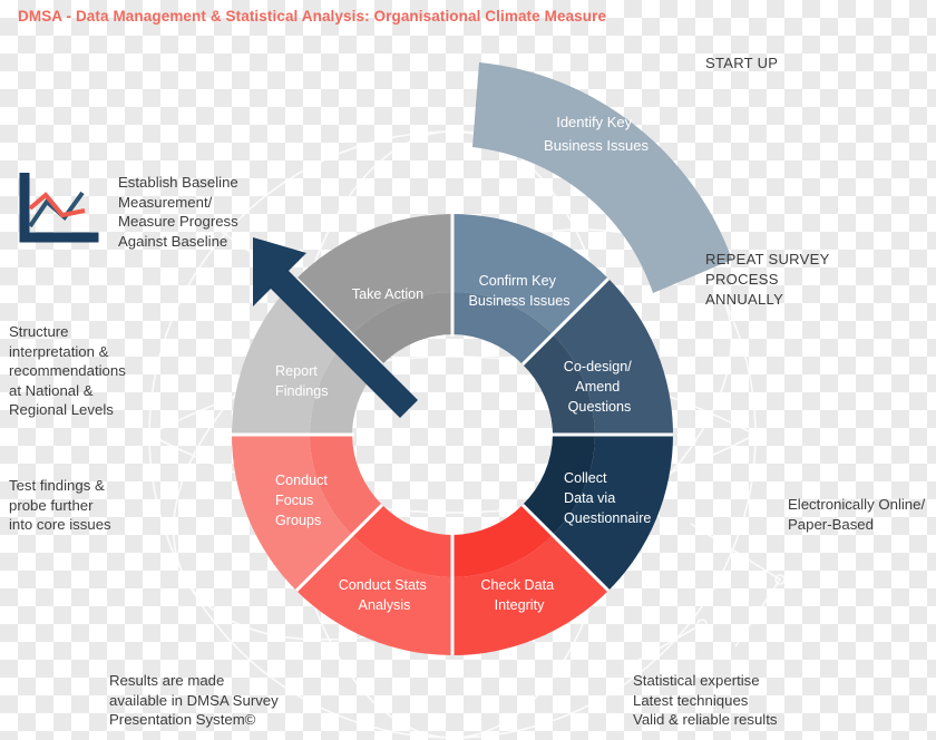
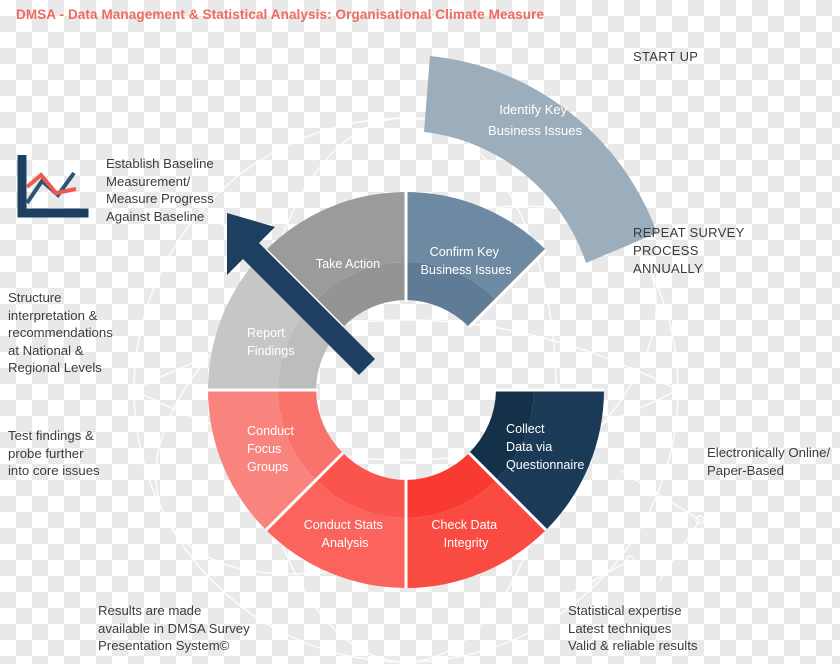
  Identify Key Business Issues
  Confirm Key Business Issues
- Co-design/ Amend Questions
  Collect Data via Questionnaire
  Check Data Integrity
  Conduct Stats Analysis
  Conduct Focus Groups
  Report Findings
  Take Action
  DMSA - Data Management & Statistical Analysis: Organisational Climate Measure
  Establish Baseline
  Measurement/
  Measure Progress
  Against Baseline
  Structure
  interpretation &
  recommendations
  at National &
  Regional Levels
  Test findings &
  probe further
  into core issues
  Results are made
  available in DMSA Survey
  Presentation System©
  START UP
  REPEAT SURVEY
  PROCESS
  ANNUALLY
  Electronically Online/
  Paper-Based
  Statistical expertise
  Latest techniques
  Valid & reliable results
